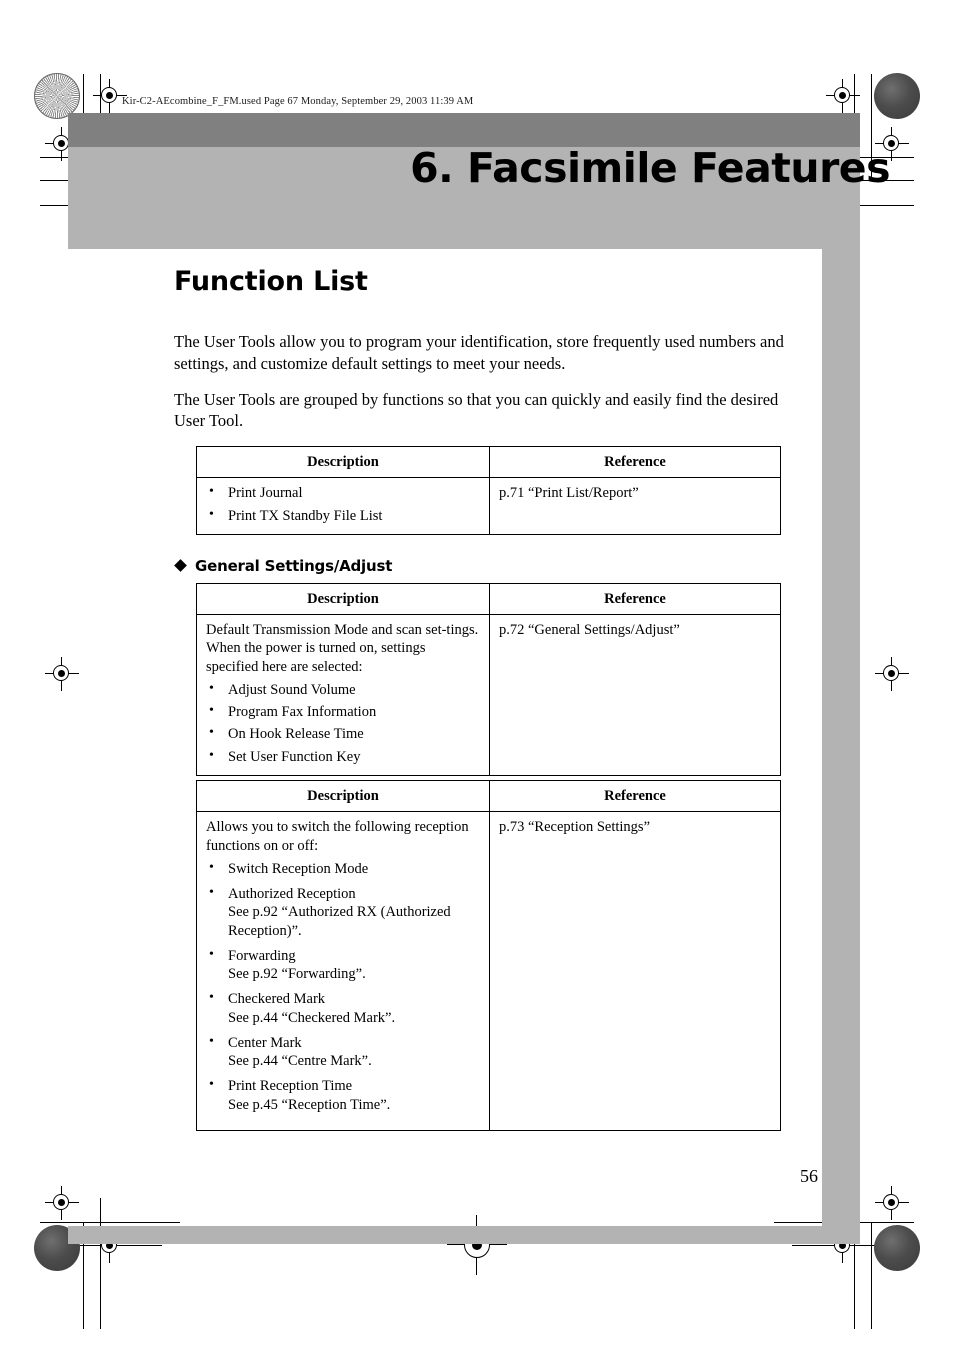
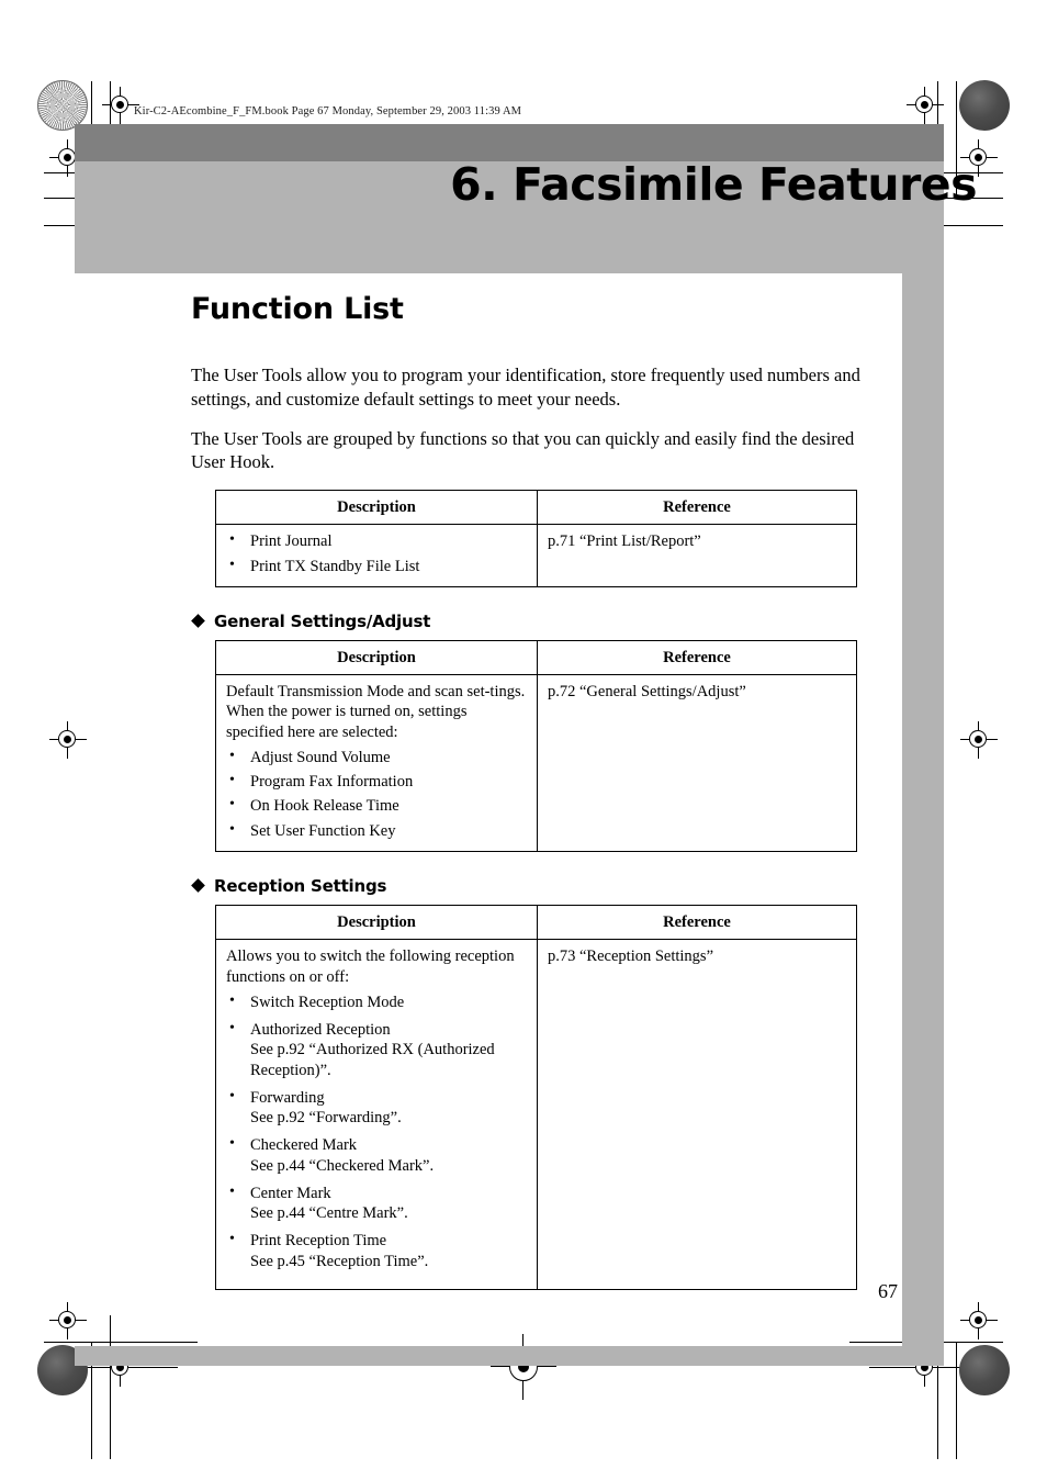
- Kir-C2-AEcombine_F_FM.used Page 67 Monday, September 29, 2003 11:39 AM
+ Kir-C2-AEcombine_F_FM.book Page 67 Monday, September 29, 2003 11:39 AM
  6. Facsimile Features
  Function List
  The User Tools allow you to program your identification, store frequently used numbers and settings, and customize default settings to meet your needs.
- The User Tools are grouped by functions so that you can quickly and easily find the desired User Tool.
+ The User Tools are grouped by functions so that you can quickly and easily find the desired User Hook.
  Description	Reference
  Print Journal Print TX Standby File List	p.71 “Print List/Report”
  General Settings/Adjust
  Description	Reference
  Default Transmission Mode and scan set-tings. When the power is turned on, settings specified here are selected: Adjust Sound Volume Program Fax Information On Hook Release Time Set User Function Key	p.72 “General Settings/Adjust”
+ Reception Settings
  Description	Reference
  Allows you to switch the following reception functions on or off: Switch Reception Mode Authorized Reception See p.92 “Authorized RX (Authorized Reception)”. Forwarding See p.92 “Forwarding”. Checkered Mark See p.44 “Checkered Mark”. Center Mark See p.44 “Centre Mark”. Print Reception Time See p.45 “Reception Time”.	p.73 “Reception Settings”
- 56
+ 67
